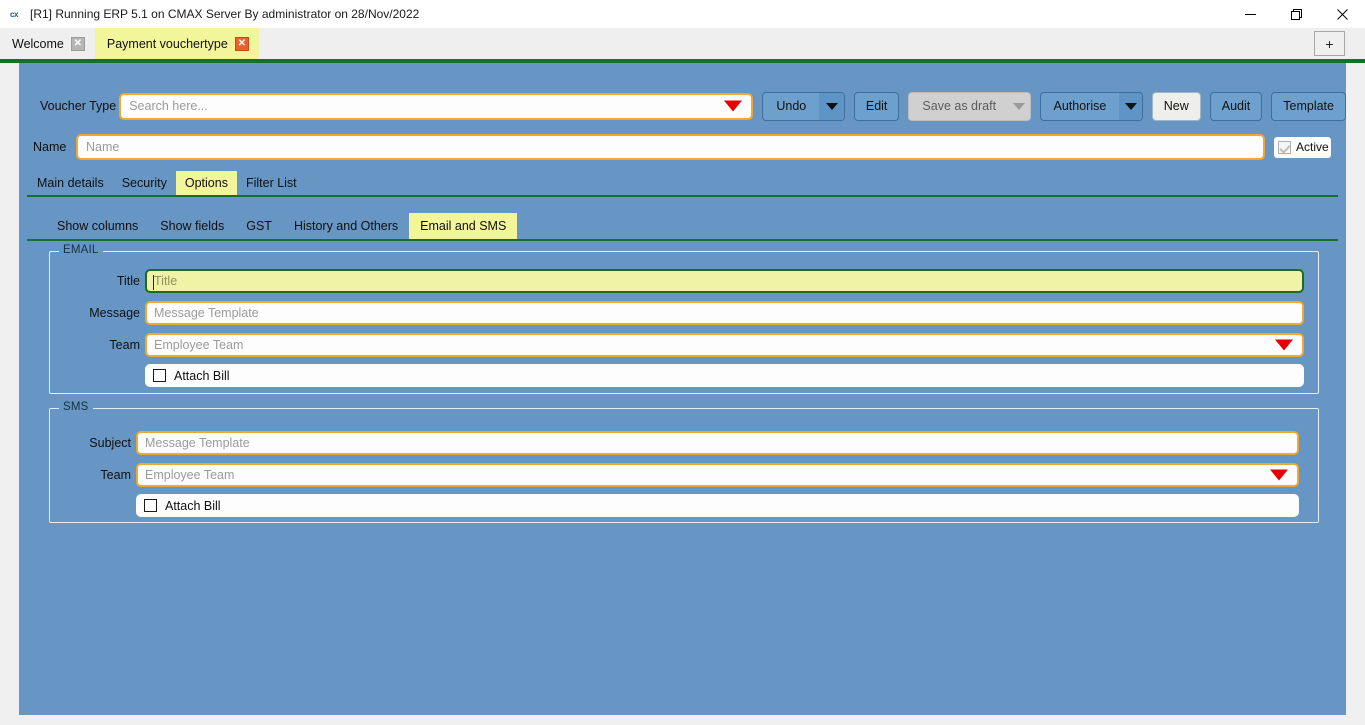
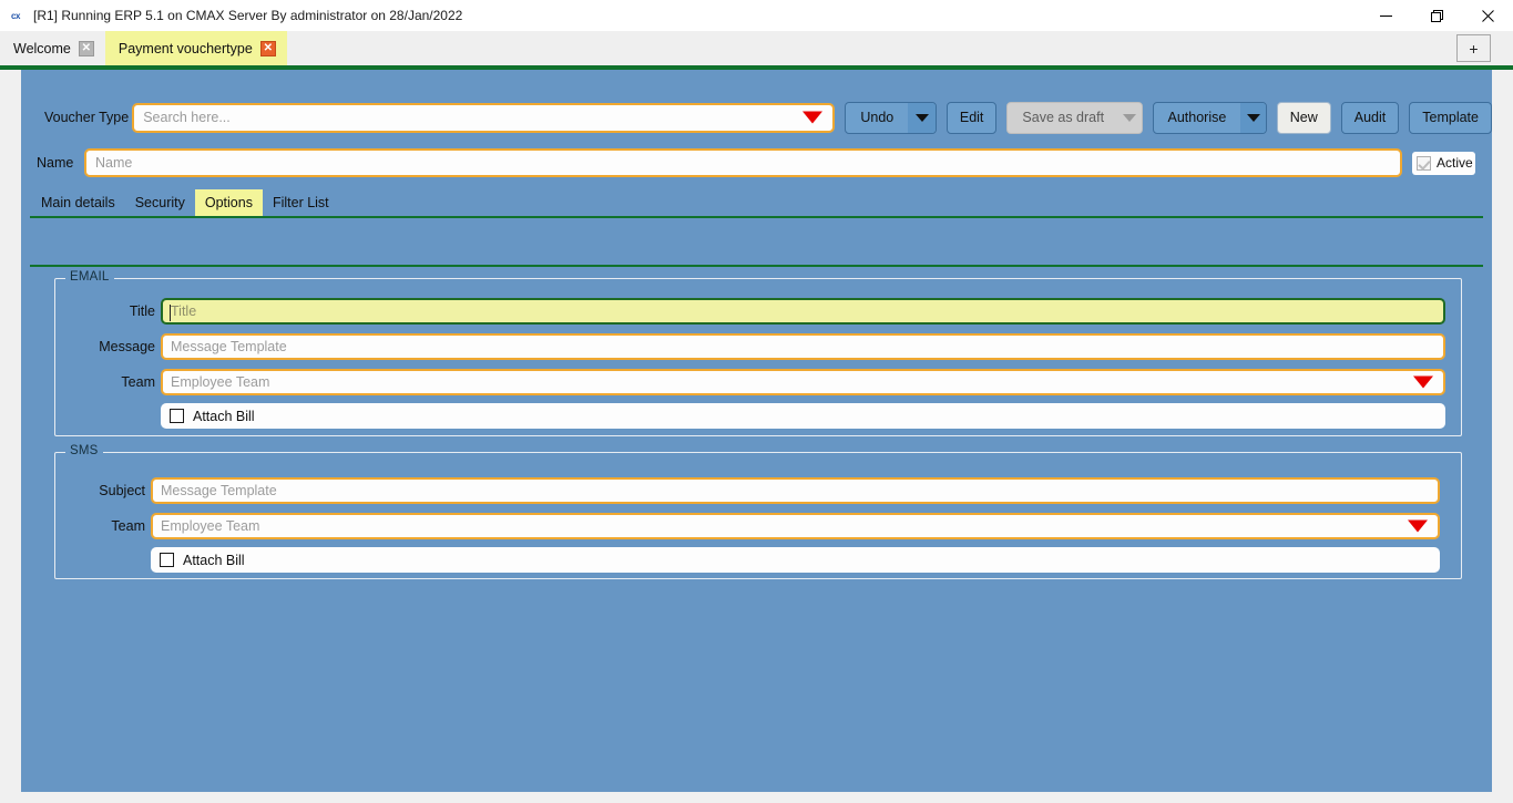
  cx
- [R1] Running ERP 5.1 on CMAX Server By administrator on 28/Nov/2022
+ [R1] Running ERP 5.1 on CMAX Server By administrator on 28/Jan/2022
  Welcome
  ✕
  Payment vouchertype
  ✕
  +
  Voucher Type
  Search here...
  Undo
  Edit
  Save as draft
  Authorise
  New
  Audit
  Template
  Name
  Name
  Active
  Main details
  Security
  Options
  Filter List
- Show columns
- Show fields
- GST
- History and Others
- Email and SMS
  EMAIL
  Title
  Title
  Message
  Message Template
  Team
  Employee Team
  Attach Bill
  SMS
  Subject
  Message Template
  Team
  Employee Team
  Attach Bill
